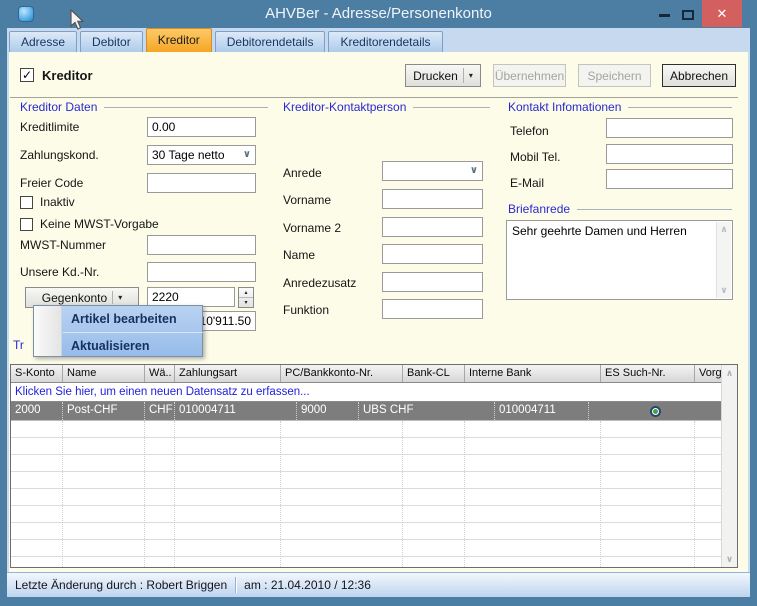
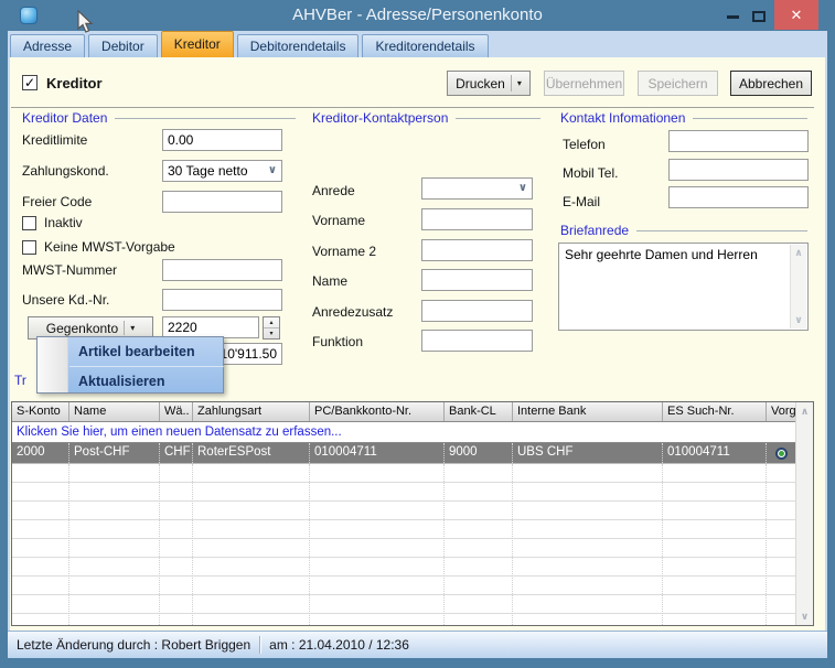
  AHVBer - Adresse/Personenkonto
  ✕
  Adresse
  Debitor
  Kreditor
  Debitorendetails
  Kreditorendetails
  ✓
  Kreditor
  Drucken
  ▾
  Übernehmen
  Speichern
  Abbrechen
  Kreditor Daten
  Kreditlimite
  0.00
  Zahlungskond.
  30 Tage netto
  ∨
  Freier Code
  Inaktiv
  Keine MWST-Vorgabe
  MWST-Nummer
  Unsere Kd.-Nr.
  Gegenkonto
  ▾
  2220
  0'911.50
  Tr
  Artikel bearbeiten
  Aktualisieren
  Kreditor-Kontaktperson
  Anrede
  ∨
  Vorname
  Vorname 2
  Name
  Anredezusatz
  Funktion
  Kontakt Infomationen
  Telefon
  Mobil Tel.
  E-Mail
  Briefanrede
  Sehr geehrte Damen und Herren
  ∧
  ∨
  S-Konto
  Name
  Wä..
  Zahlungsart
  PC/Bankkonto-Nr.
  Bank-CL
  Interne Bank
  ES Such-Nr.
  Klicken Sie hier, um einen neuen Datensatz zu erfassen...
  2000
  Post-CHF
  CHF
+ RoterESPost
  010004711
  9000
  UBS CHF
  010004711
  ∧
  ∨
  Letzte Änderung durch : Robert Briggen
  am : 21.04.2010 / 12:36
